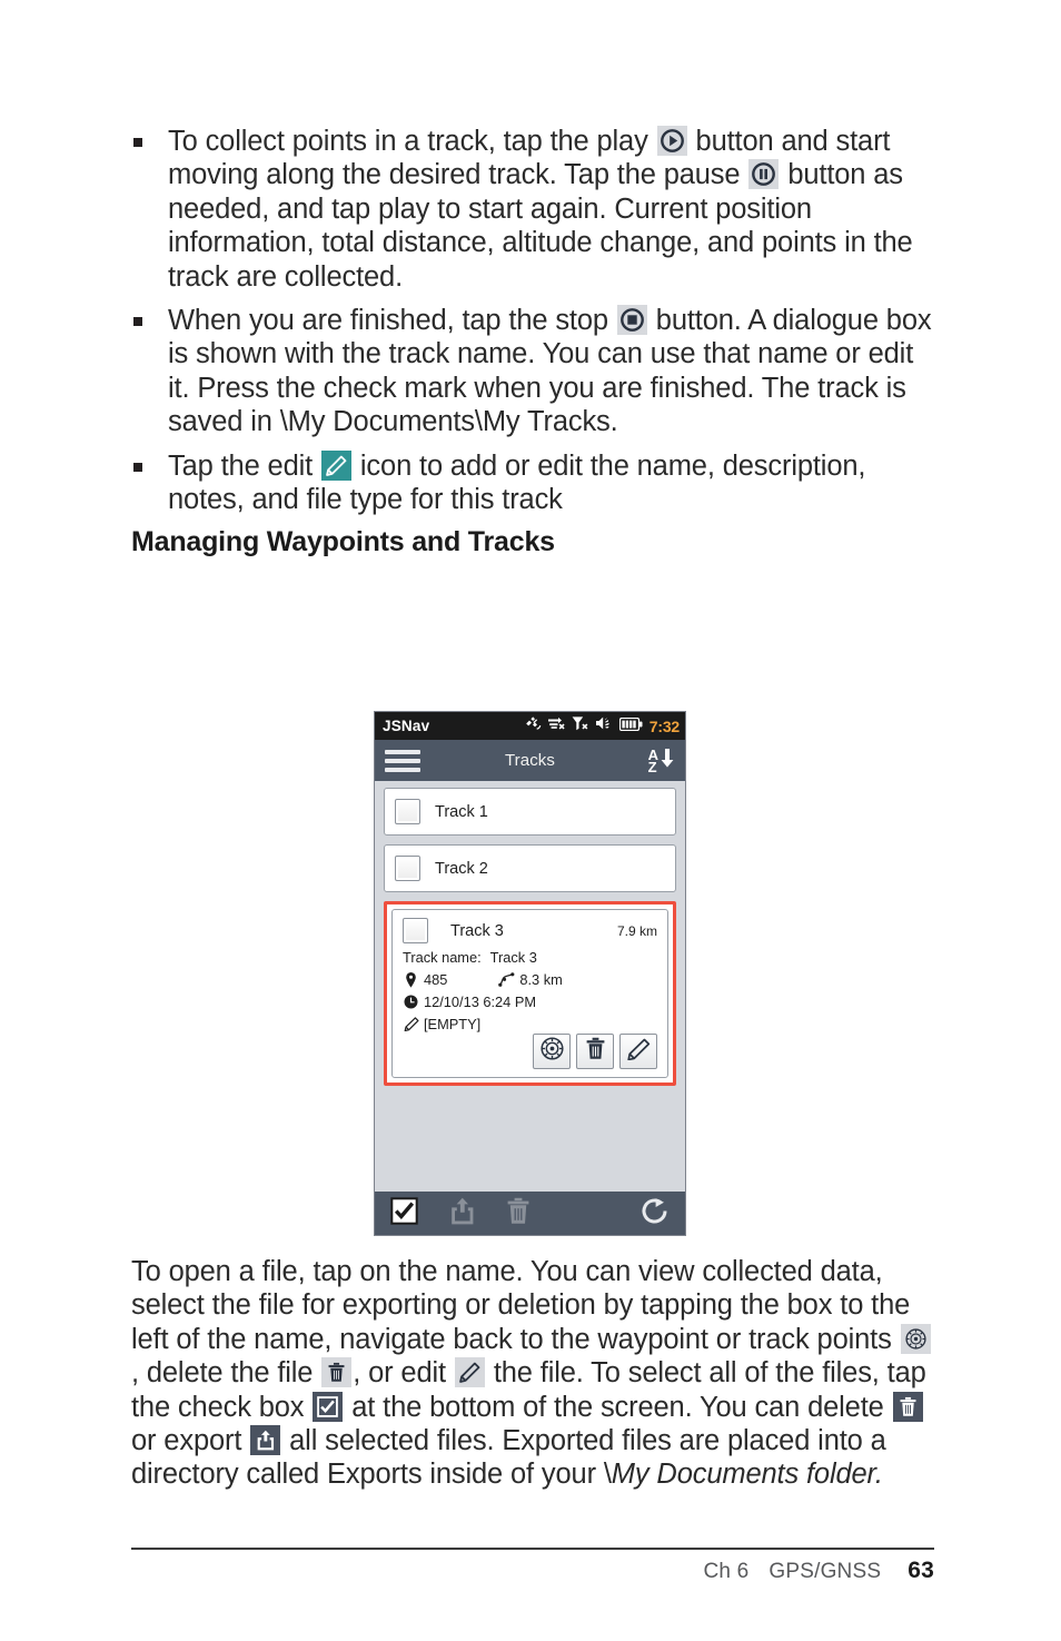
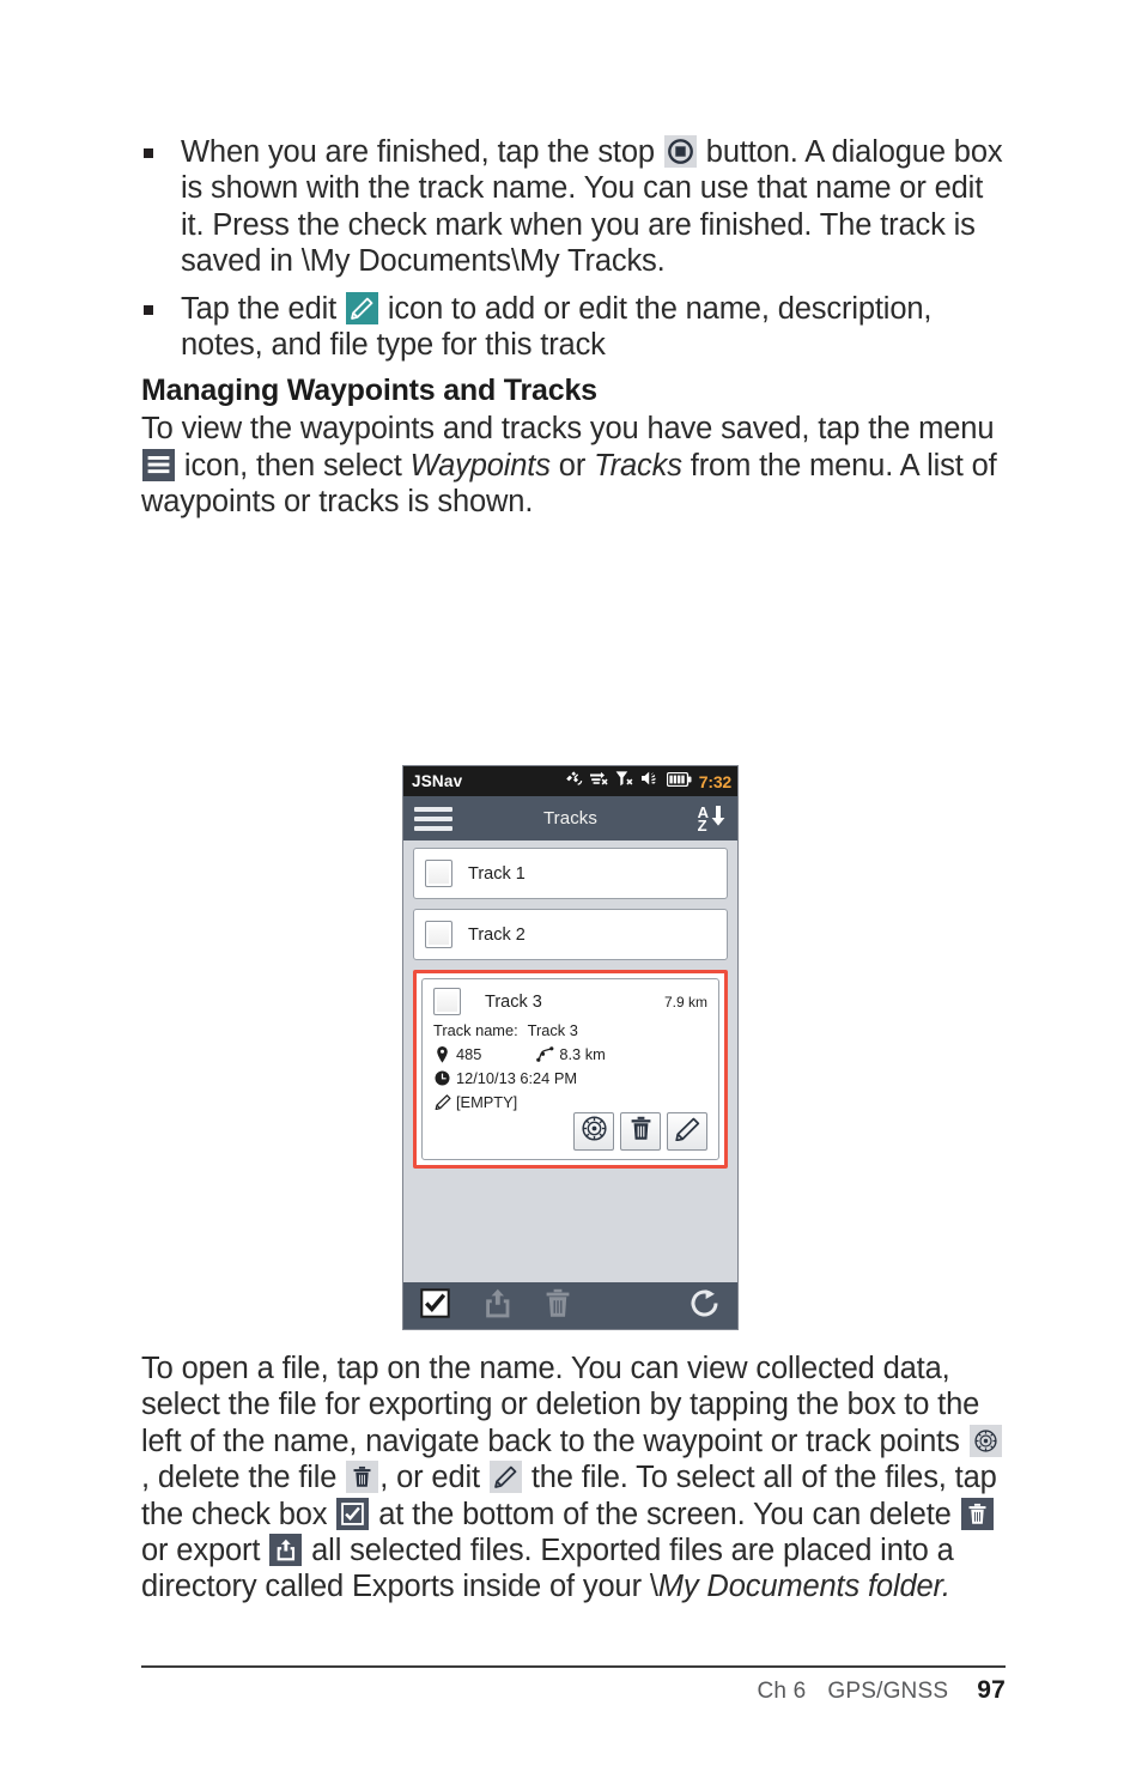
- To collect points in a track, tap the play button and start moving along the desired track. Tap the pause button as needed, and tap play to start again. Current position information, total distance, altitude change, and points in the track are collected.
  When you are finished, tap the stop button. A dialogue box is shown with the track name. You can use that name or edit it. Press the check mark when you are finished. The track is saved in \My Documents\My Tracks.
  Tap the edit icon to add or edit the name, description, notes, and file type for this track
  Managing Waypoints and Tracks
+ To view the waypoints and tracks you have saved, tap the menu icon, then select Waypoints or Tracks from the menu. A list of waypoints or tracks is shown.
  JSNav
  7:32
  Tracks
  A
  Z
  Track 1
  Track 2
  Track 3
  7.9 km
  Track name:
  Track 3
  485
  8.3 km
  12/10/13 6:24 PM
  [EMPTY]
  To open a file, tap on the name. You can view collected data, select the file for exporting or deletion by tapping the box to the left of the name, navigate back to the waypoint or track points , delete the file , or edit the file. To select all of the files, tap the check box at the bottom of the screen. You can delete or export all selected files. Exported files are placed into a directory called Exports inside of your \My Documents folder.
  Ch 6
  GPS/GNSS
- 63
+ 97
